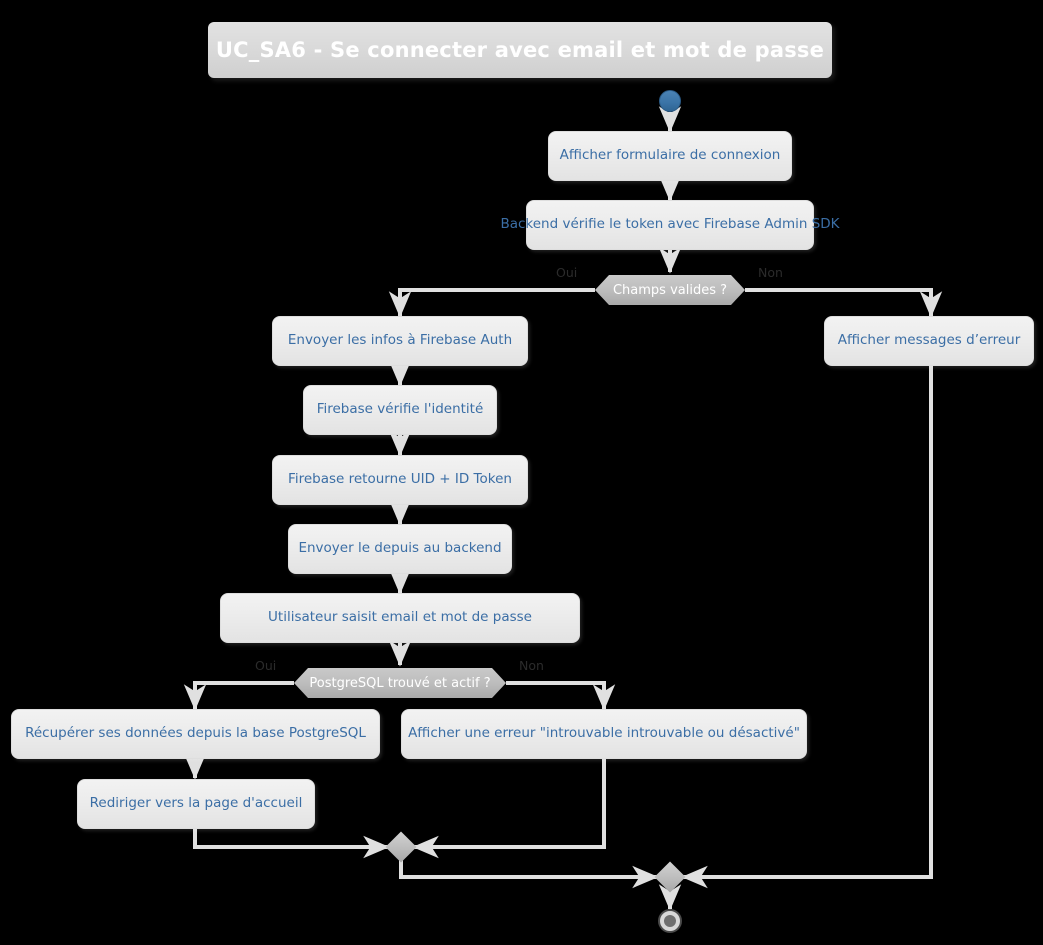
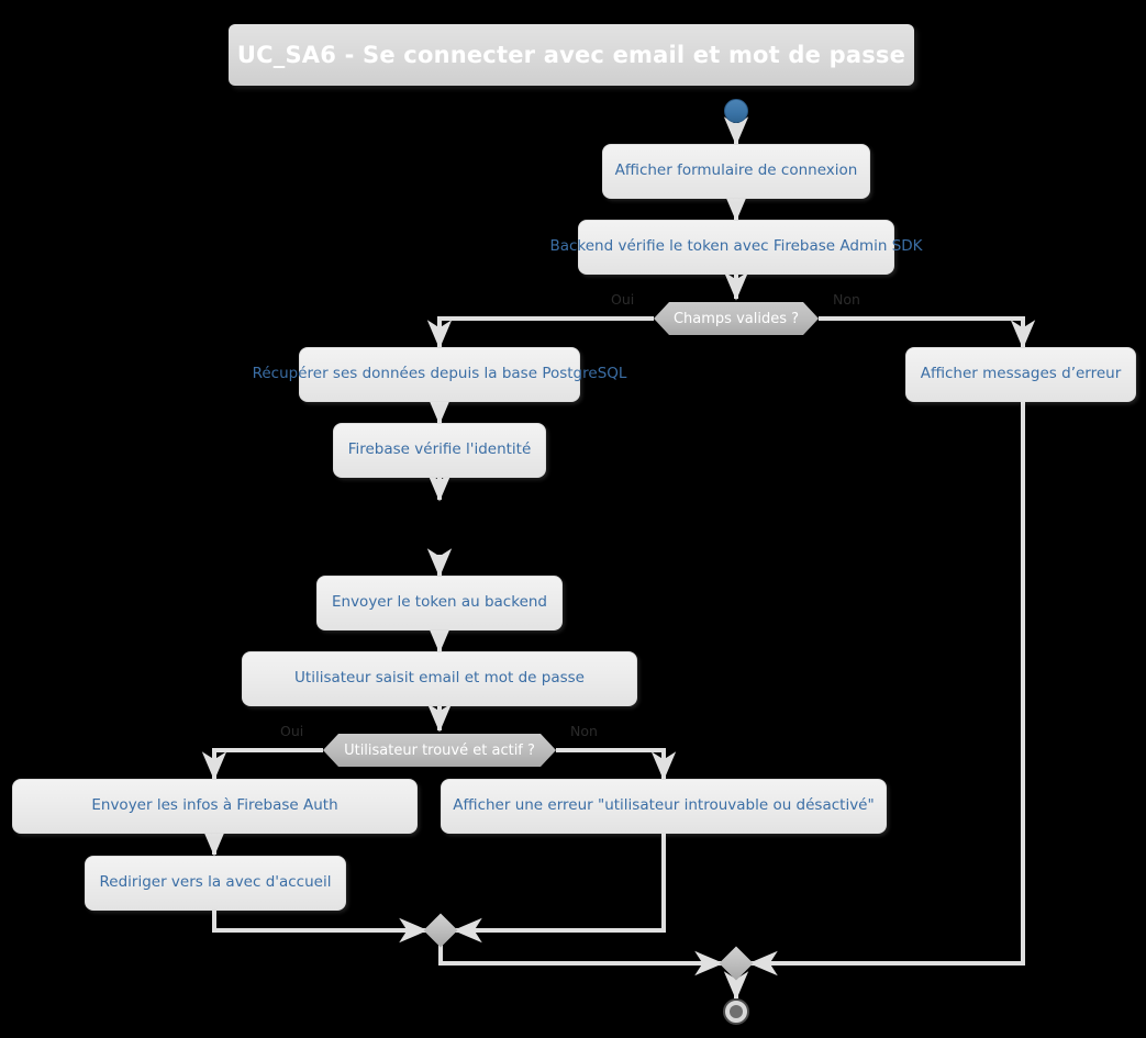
  UC_SA6 - Se connecter avec email et mot de passe
  Afficher formulaire de connexion
  Backend vérifie le token avec Firebase Admin SDK
- Envoyer les infos à Firebase Auth
+ Récupérer ses données depuis la base PostgreSQL
  Firebase vérifie l'identité
- Firebase retourne UID + ID Token
- Envoyer le depuis au backend
+ Envoyer le token au backend
  Utilisateur saisit email et mot de passe
- Récupérer ses données depuis la base PostgreSQL
+ Envoyer les infos à Firebase Auth
- Rediriger vers la page d'accueil
+ Rediriger vers la avec d'accueil
- Afficher une erreur "introuvable introuvable ou désactivé"
+ Afficher une erreur "utilisateur introuvable ou désactivé"
  Afficher messages d’erreur
  Champs valides ?
  Oui
  Non
- PostgreSQL trouvé et actif ?
+ Utilisateur trouvé et actif ?
  Oui
  Non
